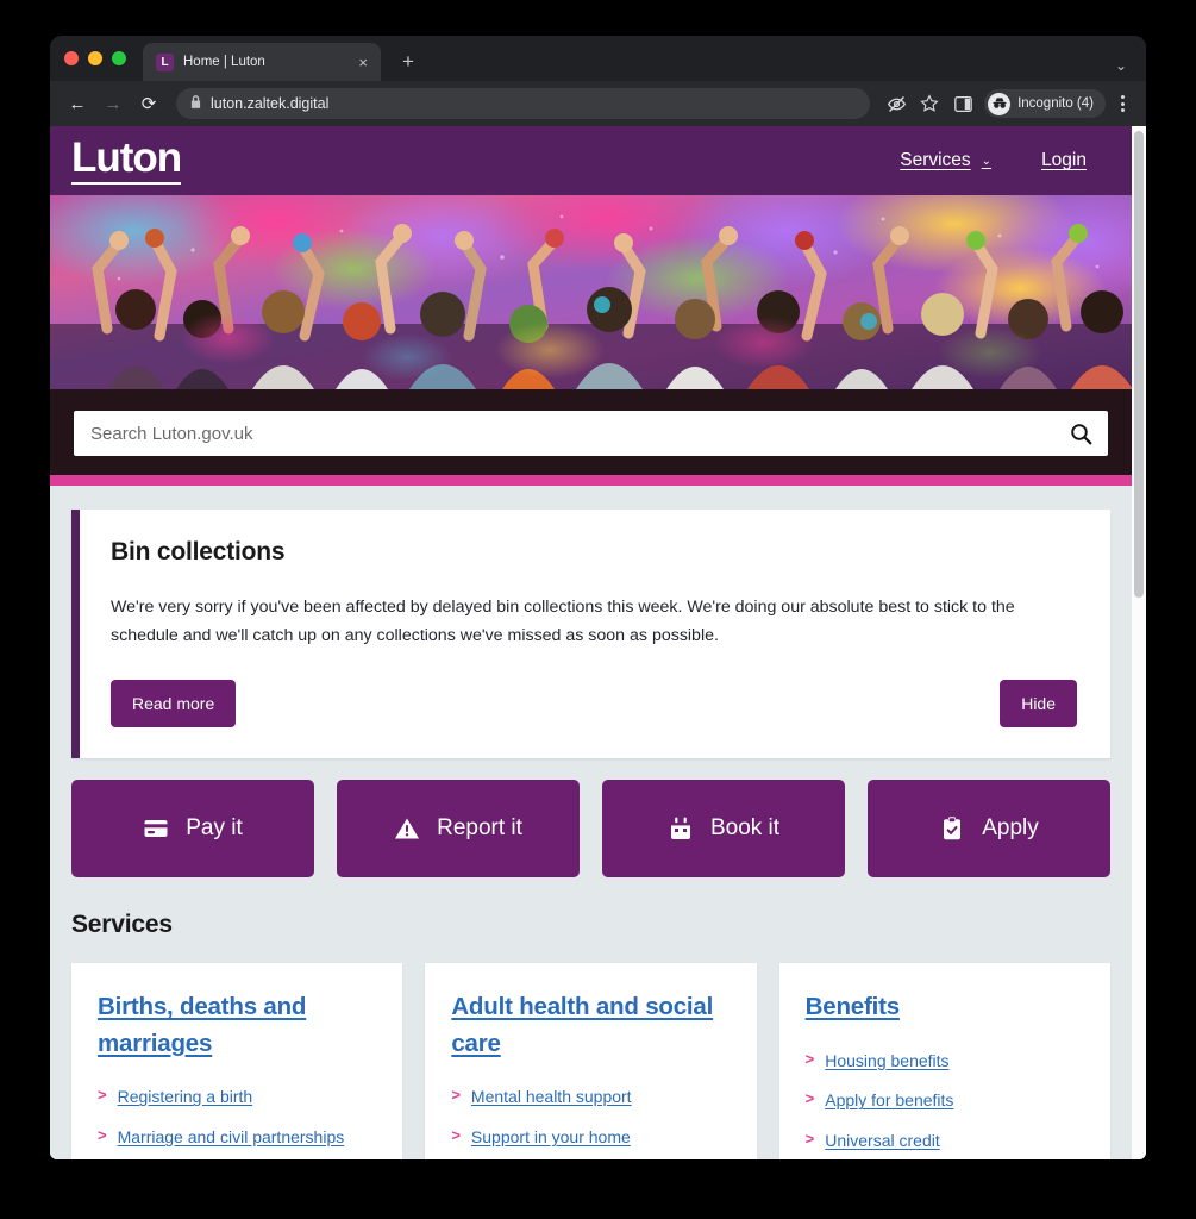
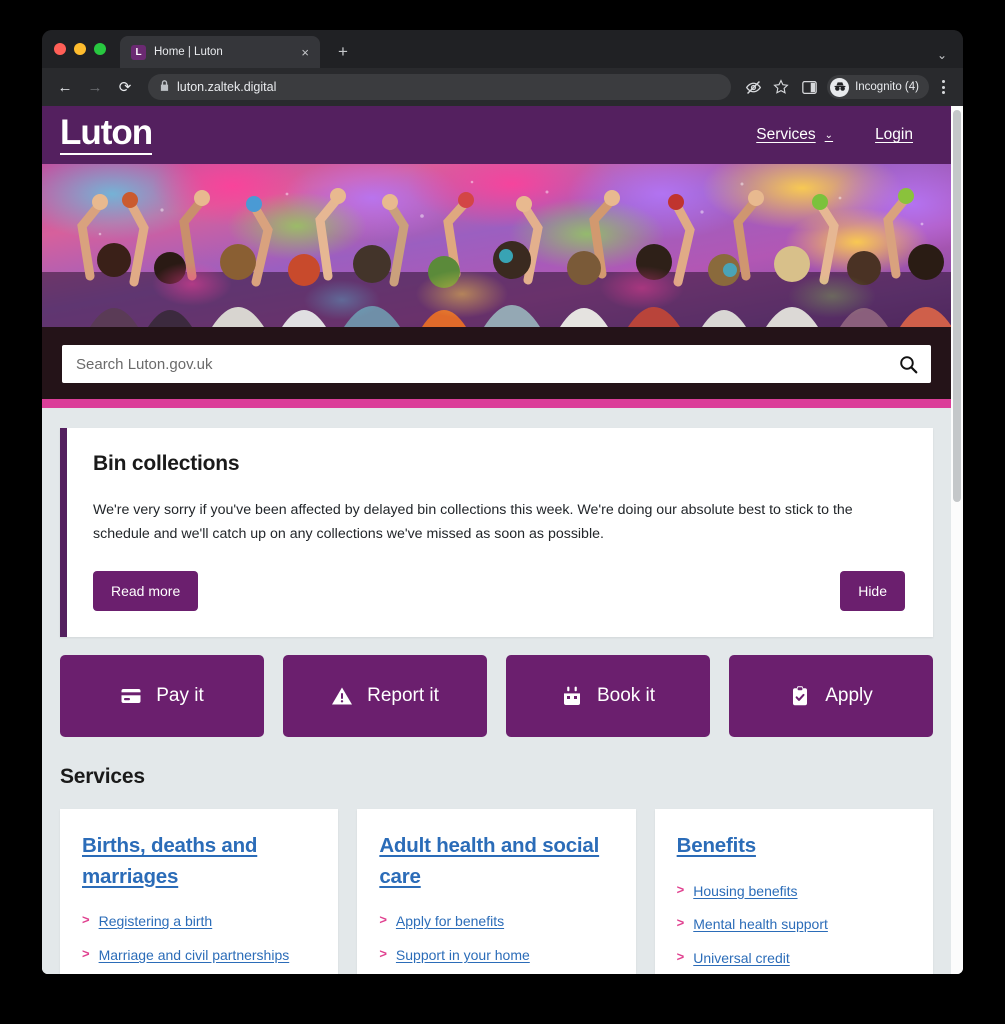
  L
  Home | Luton
  ×
  +
  ⌄
  ←
  →
  ⟳
  luton.zaltek.digital
  Incognito (4)
  Luton
  Services
  ⌄
  Login
  Search Luton.gov.uk
  Bin collections
  We're very sorry if you've been affected by delayed bin collections this week. We're doing our absolute best to stick to the schedule and we'll catch up on any collections we've missed as soon as possible.
  Read more
  Hide
  Pay it
  Report it
  Book it
  Apply
  Services
  Births, deaths and marriages
  >
  Registering a birth
  >
  Marriage and civil partnerships
  Adult health and social care
  >
- Mental health support
+ Apply for benefits
  >
  Support in your home
  Benefits
  >
  Housing benefits
  >
- Apply for benefits
+ Mental health support
  >
  Universal credit
